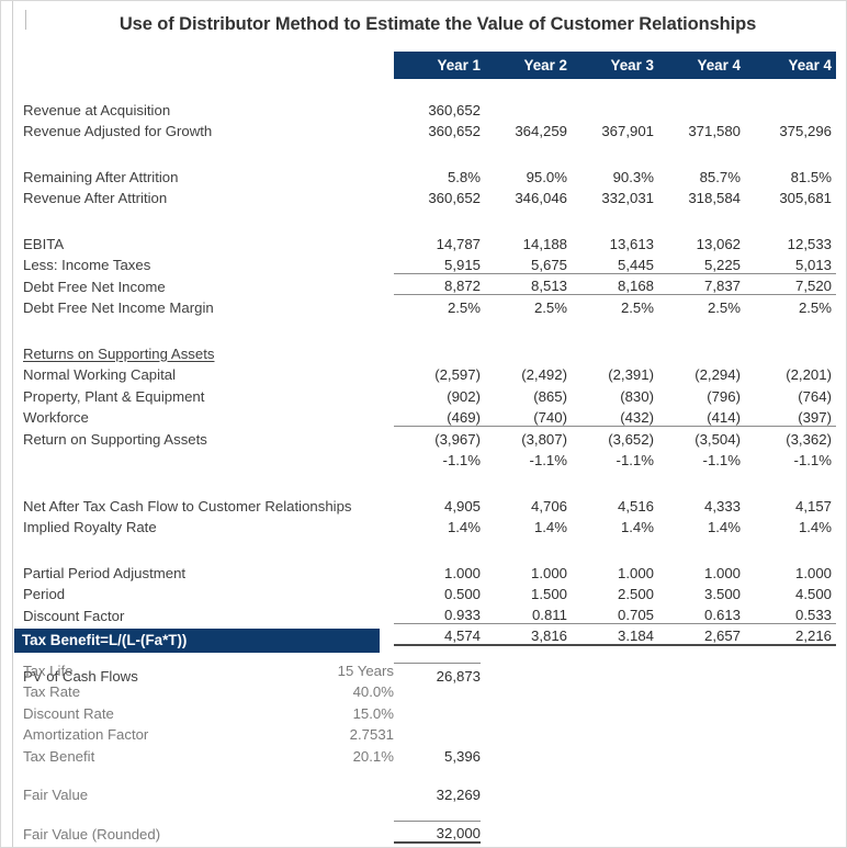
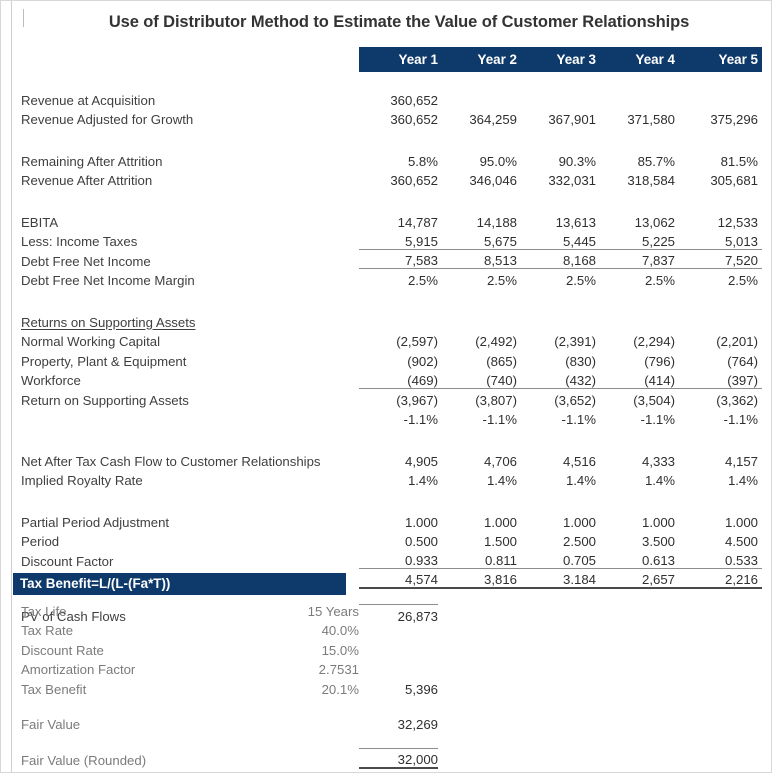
  Use of Distributor Method to Estimate the Value of Customer Relationships
- 	Year 1	Year 2	Year 3	Year 4	Year 4
+ 	Year 1	Year 2	Year 3	Year 4	Year 5
  Revenue at Acquisition	360,652
  Revenue Adjusted for Growth	360,652	364,259	367,901	371,580	375,296
  Remaining After Attrition	5.8%	95.0%	90.3%	85.7%	81.5%
  Revenue After Attrition	360,652	346,046	332,031	318,584	305,681
  EBITA	14,787	14,188	13,613	13,062	12,533
  Less: Income Taxes	5,915	5,675	5,445	5,225	5,013
- Debt Free Net Income	8,872	8,513	8,168	7,837	7,520
+ Debt Free Net Income	7,583	8,513	8,168	7,837	7,520
  Debt Free Net Income Margin	2.5%	2.5%	2.5%	2.5%	2.5%
  Returns on Supporting Assets
  Normal Working Capital	(2,597)	(2,492)	(2,391)	(2,294)	(2,201)
  Property, Plant & Equipment	(902)	(865)	(830)	(796)	(764)
  Workforce	(469)	(740)	(432)	(414)	(397)
  Return on Supporting Assets	(3,967)	(3,807)	(3,652)	(3,504)	(3,362)
  	-1.1%	-1.1%	-1.1%	-1.1%	-1.1%
  Net After Tax Cash Flow to Customer Relationships	4,905	4,706	4,516	4,333	4,157
  Implied Royalty Rate	1.4%	1.4%	1.4%	1.4%	1.4%
  Partial Period Adjustment	1.000	1.000	1.000	1.000	1.000
  Period	0.500	1.500	2.500	3.500	4.500
  Discount Factor	0.933	0.811	0.705	0.613	0.533
  PV of Cash Flows	26,873
  Tax Benefit=L/(L-(Fa*T))
  Tax Life	15 Years
  Tax Rate	40.0%
  Discount Rate	15.0%
  Amortization Factor	2.7531
  Tax Benefit	20.1%	5,396
  Fair Value		32,269
  Fair Value (Rounded)		32,000
